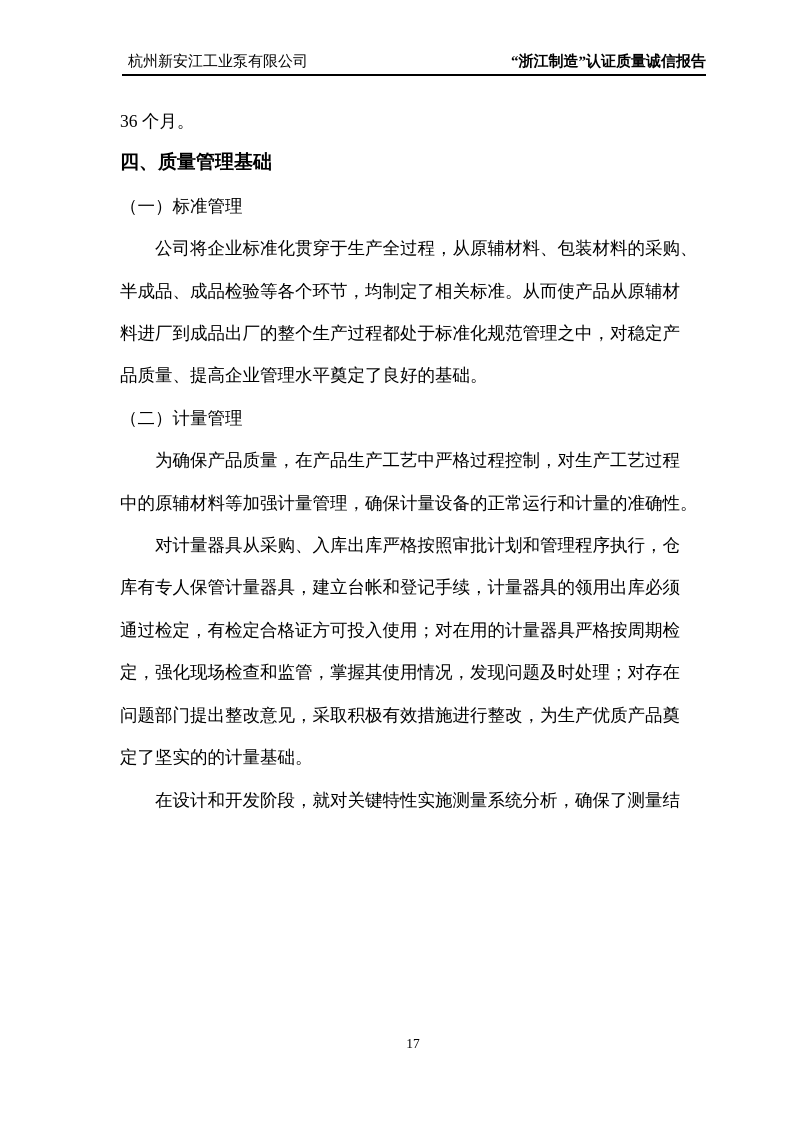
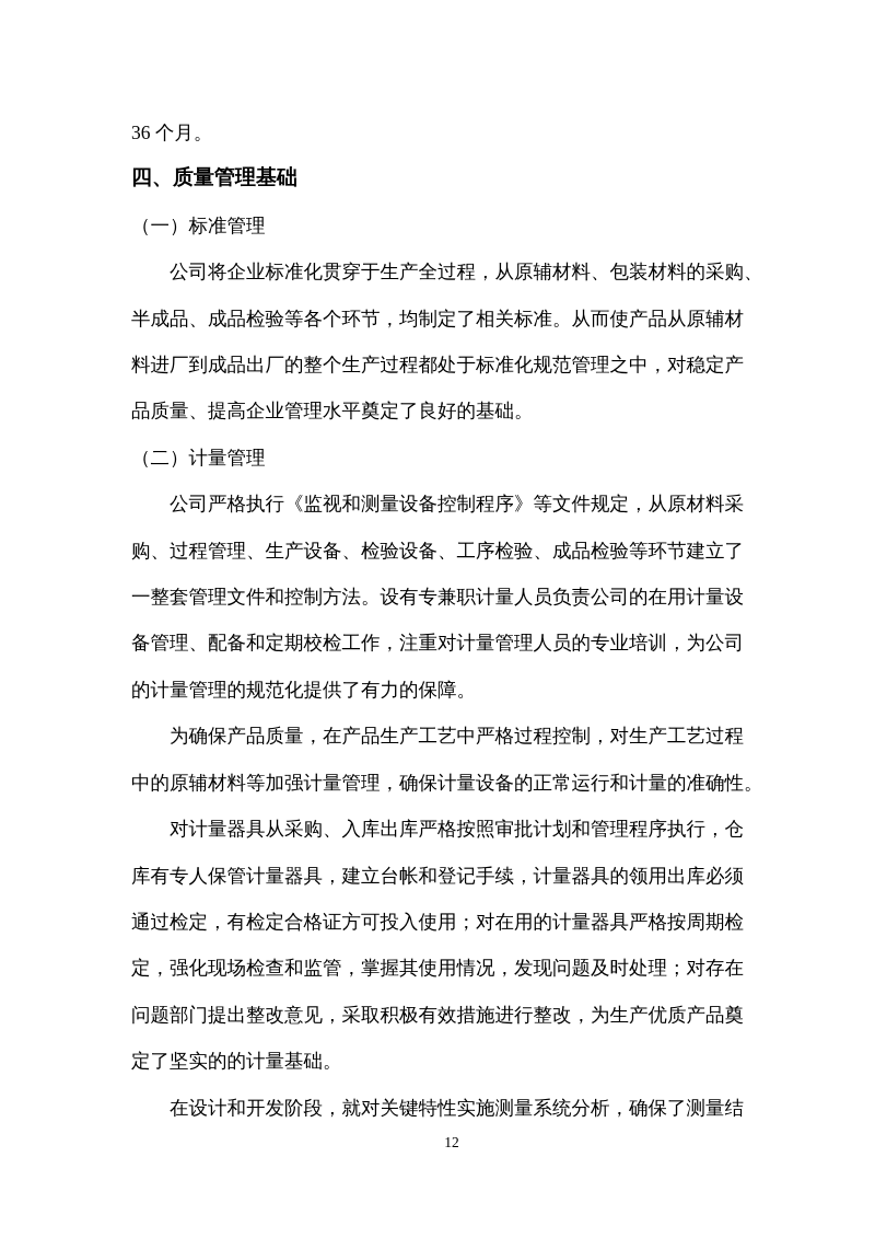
- 杭州新安江工业泵有限公司
- “浙江制造”认证质量诚信报告
  36 个月。
  四、质量管理基础
  （一）标准管理
  公司将企业标准化贯穿于生产全过程，从原辅材料、包装材料的采购、
  半成品、成品检验等各个环节，均制定了相关标准。从而使产品从原辅材
  料进厂到成品出厂的整个生产过程都处于标准化规范管理之中，对稳定产
  品质量、提高企业管理水平奠定了良好的基础。
  （二）计量管理
+ 公司严格执行《监视和测量设备控制程序》等文件规定，从原材料采
+ 购、过程管理、生产设备、检验设备、工序检验、成品检验等环节建立了
+ 一整套管理文件和控制方法。设有专兼职计量人员负责公司的在用计量设
+ 备管理、配备和定期校检工作，注重对计量管理人员的专业培训，为公司
+ 的计量管理的规范化提供了有力的保障。
  为确保产品质量，在产品生产工艺中严格过程控制，对生产工艺过程
  中的原辅材料等加强计量管理，确保计量设备的正常运行和计量的准确性。
  对计量器具从采购、入库出库严格按照审批计划和管理程序执行，仓
  库有专人保管计量器具，建立台帐和登记手续，计量器具的领用出库必须
  通过检定，有检定合格证方可投入使用；对在用的计量器具严格按周期检
  定，强化现场检查和监管，掌握其使用情况，发现问题及时处理；对存在
  问题部门提出整改意见，采取积极有效措施进行整改，为生产优质产品奠
  定了坚实的的计量基础。
  在设计和开发阶段，就对关键特性实施测量系统分析，确保了测量结
- 17
+ 12
